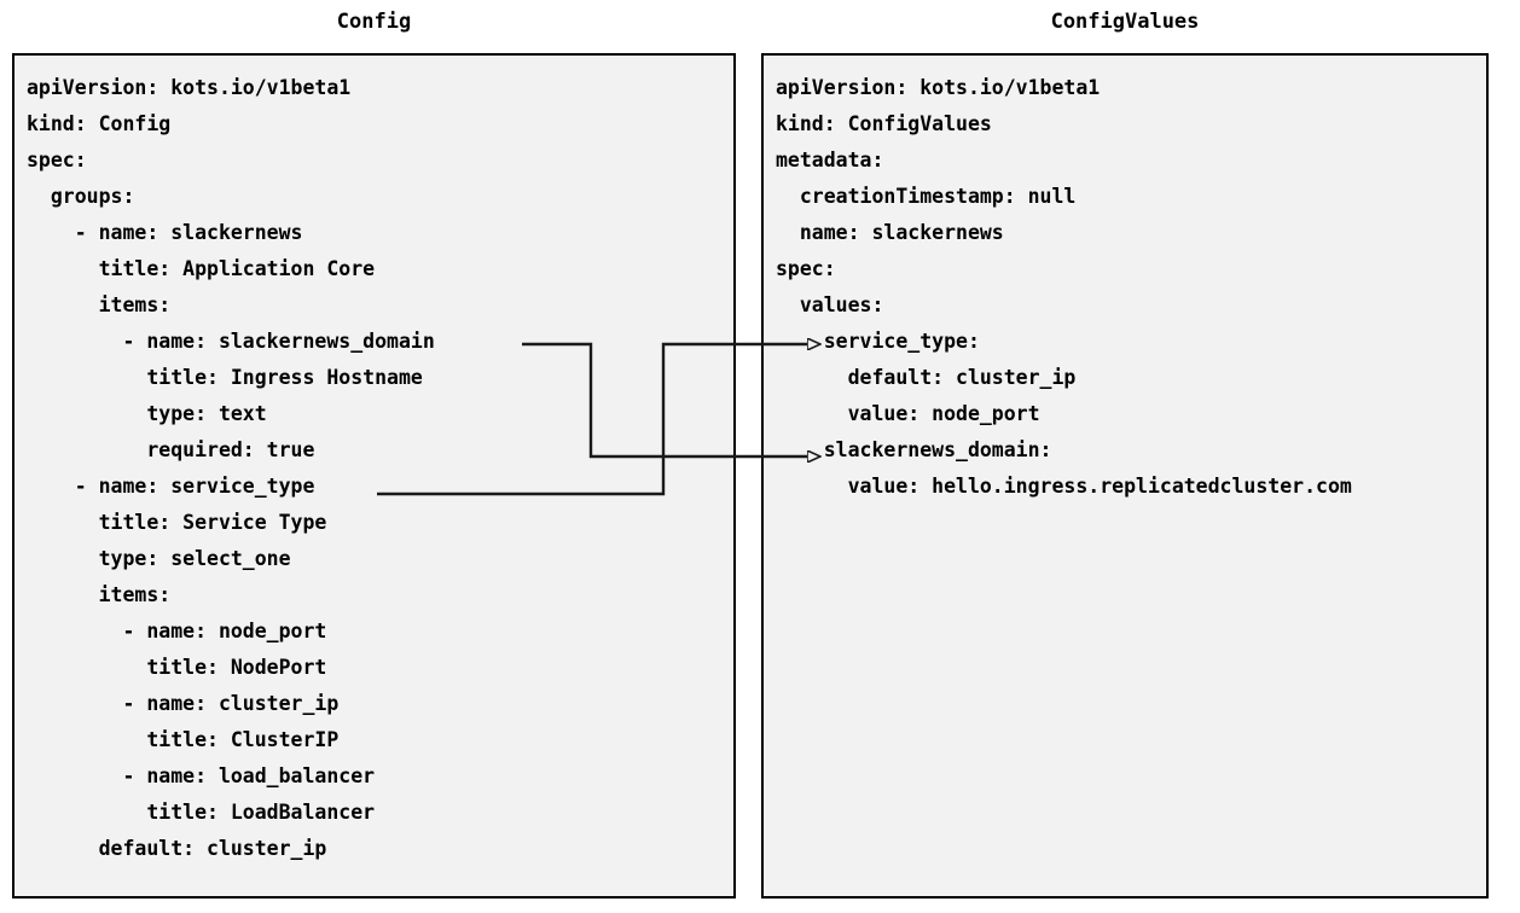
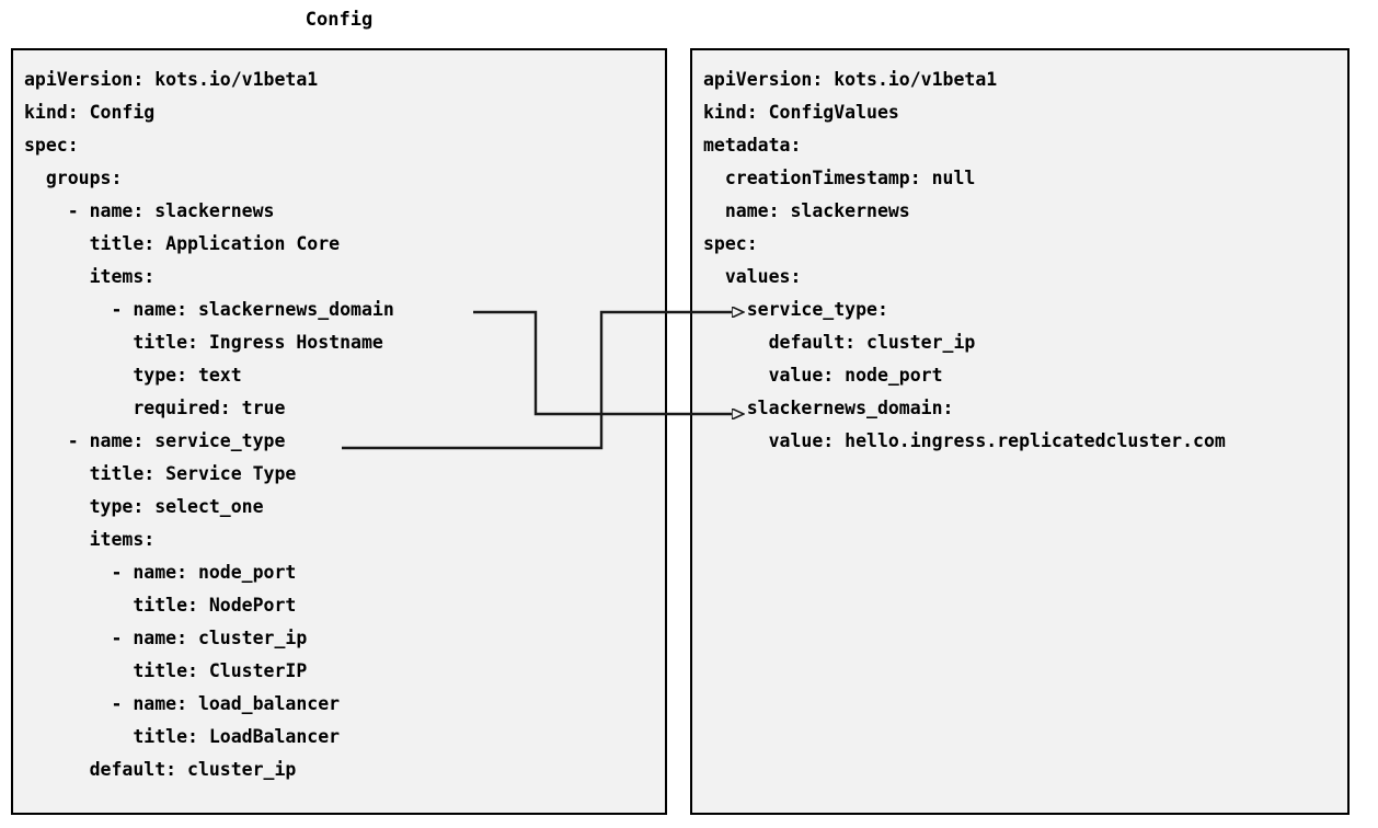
  Config
- ConfigValues
  apiVersion: kots.io/v1beta1
  kind: Config
  spec:
  groups:
  - name: slackernews
  title: Application Core
  items:
  - name: slackernews_domain
  title: Ingress Hostname
  type: text
  required: true
  - name: service_type
  title: Service Type
  type: select_one
  items:
  - name: node_port
  title: NodePort
  - name: cluster_ip
  title: ClusterIP
  - name: load_balancer
  title: LoadBalancer
  default: cluster_ip
  apiVersion: kots.io/v1beta1
  kind: ConfigValues
  metadata:
  creationTimestamp: null
  name: slackernews
  spec:
  values:
  service_type:
  default: cluster_ip
  value: node_port
  slackernews_domain:
  value: hello.ingress.replicatedcluster.com
